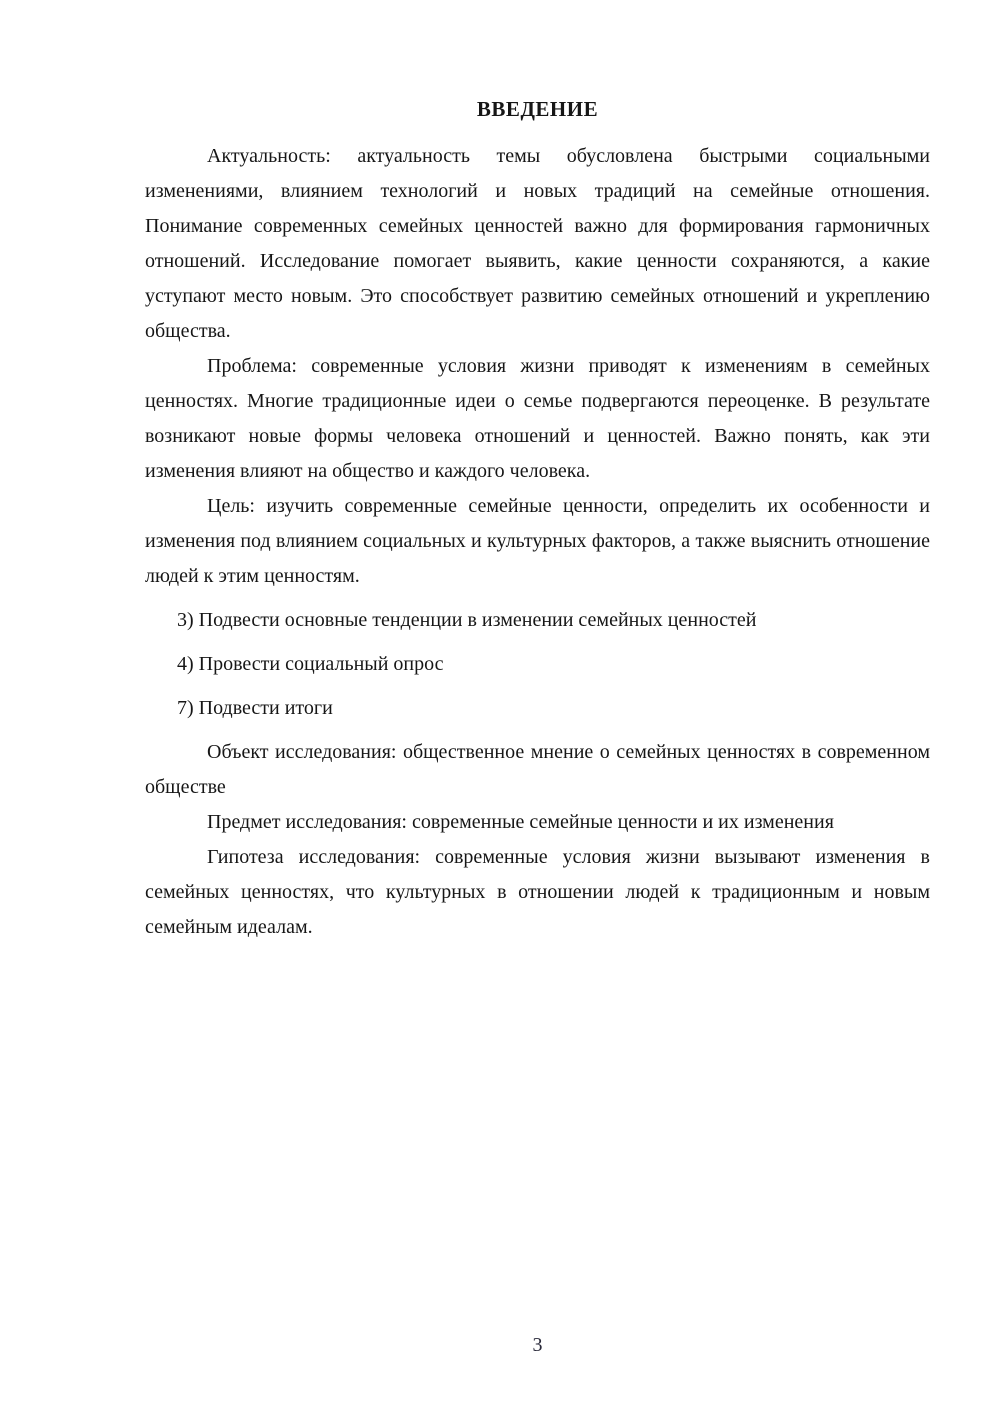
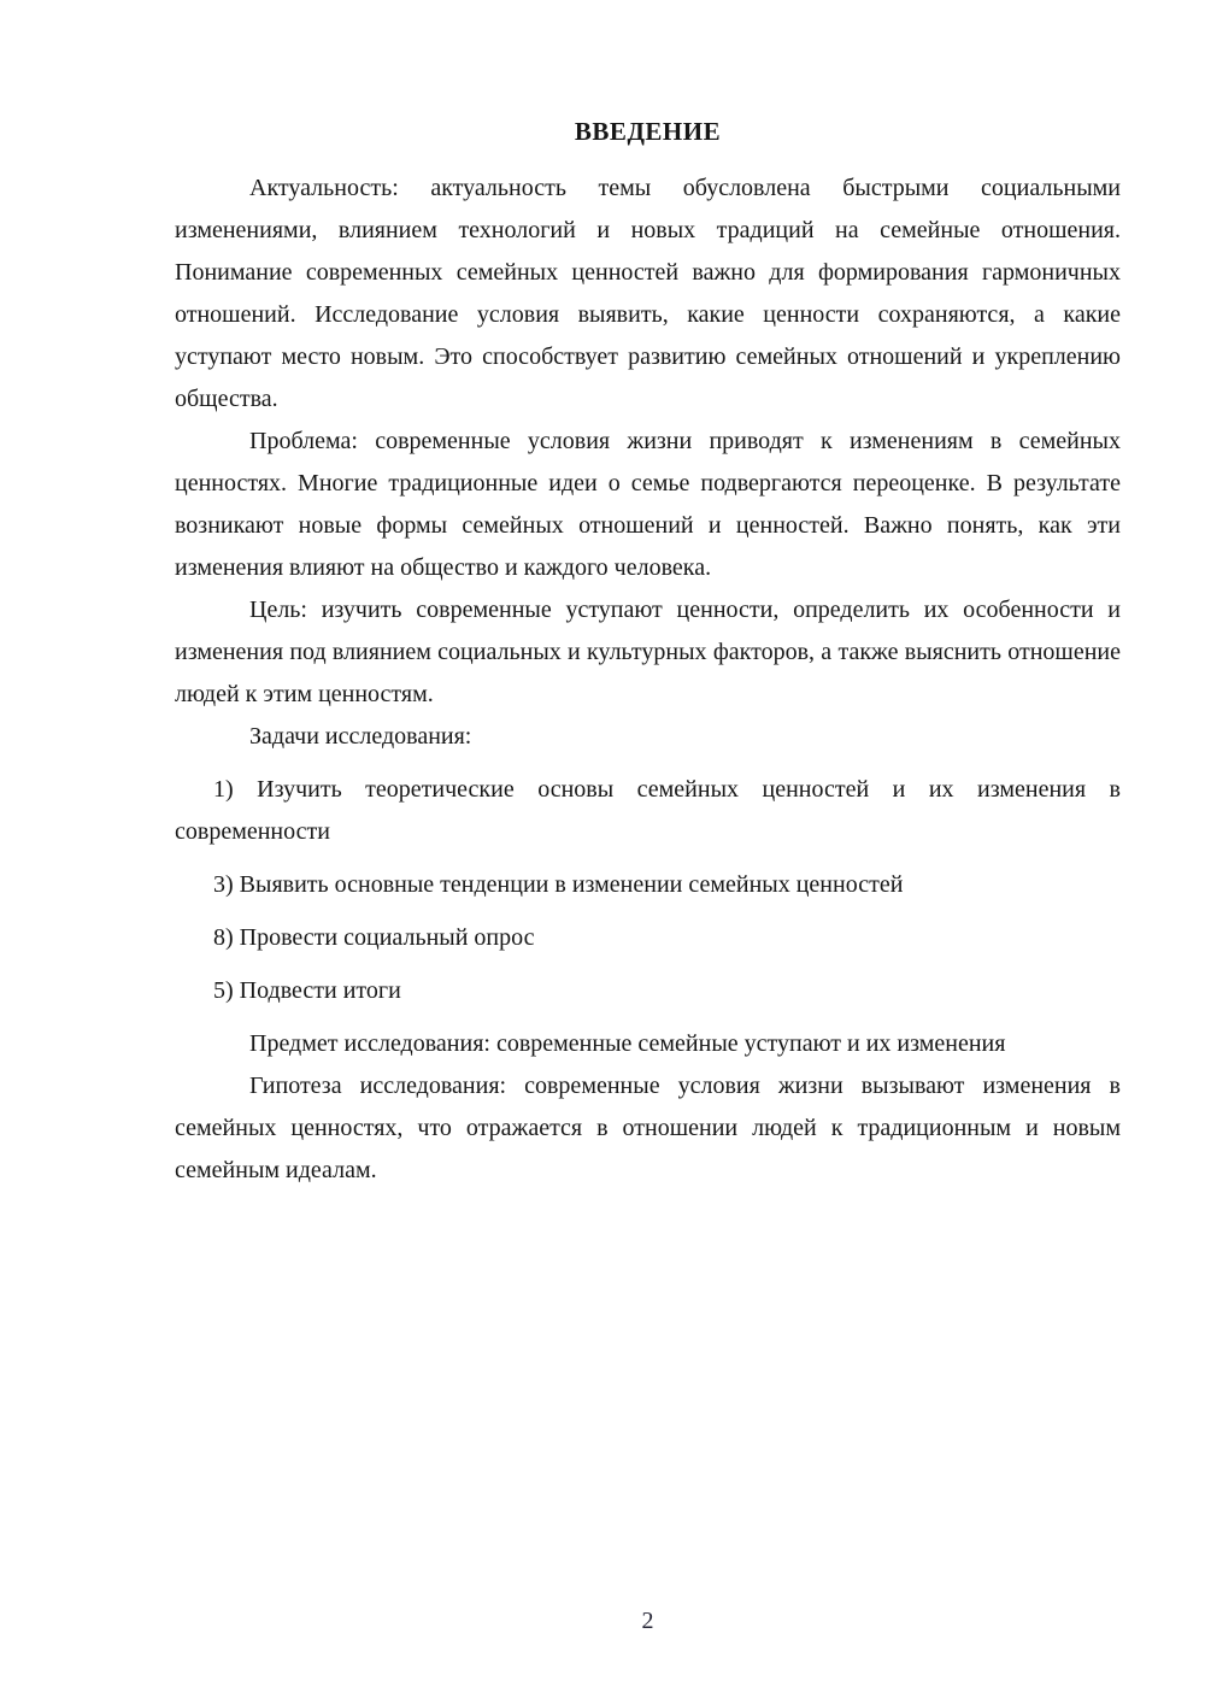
  ВВЕДЕНИЕ
- Актуальность: актуальность темы обусловлена быстрыми социальными изменениями, влиянием технологий и новых традиций на семейные отношения. Понимание современных семейных ценностей важно для формирования гармоничных отношений. Исследование помогает выявить, какие ценности сохраняются, а какие уступают место новым. Это способствует развитию семейных отношений и укреплению общества.
+ Актуальность: актуальность темы обусловлена быстрыми социальными изменениями, влиянием технологий и новых традиций на семейные отношения. Понимание современных семейных ценностей важно для формирования гармоничных отношений. Исследование условия выявить, какие ценности сохраняются, а какие уступают место новым. Это способствует развитию семейных отношений и укреплению общества.
- Проблема: современные условия жизни приводят к изменениям в семейных ценностях. Многие традиционные идеи о семье подвергаются переоценке. В результате возникают новые формы человека отношений и ценностей. Важно понять, как эти изменения влияют на общество и каждого человека.
+ Проблема: современные условия жизни приводят к изменениям в семейных ценностях. Многие традиционные идеи о семье подвергаются переоценке. В результате возникают новые формы семейных отношений и ценностей. Важно понять, как эти изменения влияют на общество и каждого человека.
- Цель: изучить современные семейные ценности, определить их особенности и изменения под влиянием социальных и культурных факторов, а также выяснить отношение людей к этим ценностям.
+ Цель: изучить современные уступают ценности, определить их особенности и изменения под влиянием социальных и культурных факторов, а также выяснить отношение людей к этим ценностям.
+ Задачи исследования:
+ 1) Изучить теоретические основы семейных ценностей и их изменения в современности
- 3) Подвести основные тенденции в изменении семейных ценностей
+ 3) Выявить основные тенденции в изменении семейных ценностей
- 4) Провести социальный опрос
+ 8) Провести социальный опрос
- 7) Подвести итоги
+ 5) Подвести итоги
- Объект исследования: общественное мнение о семейных ценностях в современном обществе
- Предмет исследования: современные семейные ценности и их изменения
+ Предмет исследования: современные семейные уступают и их изменения
- Гипотеза исследования: современные условия жизни вызывают изменения в семейных ценностях, что культурных в отношении людей к традиционным и новым семейным идеалам.
+ Гипотеза исследования: современные условия жизни вызывают изменения в семейных ценностях, что отражается в отношении людей к традиционным и новым семейным идеалам.
- 3
+ 2
